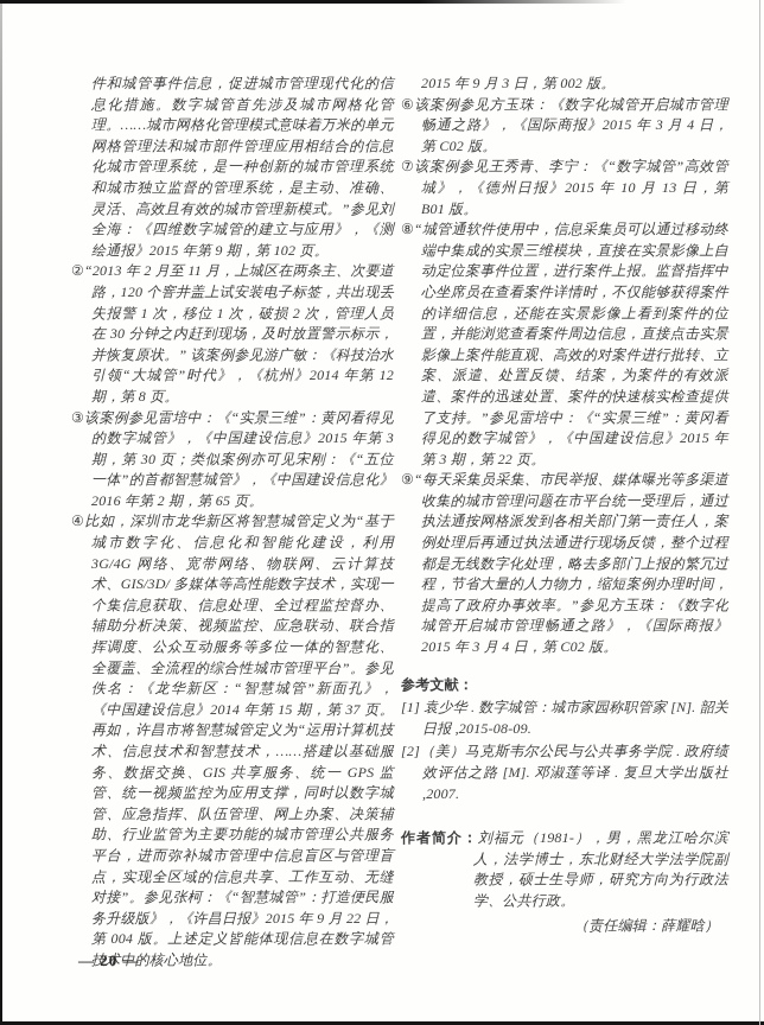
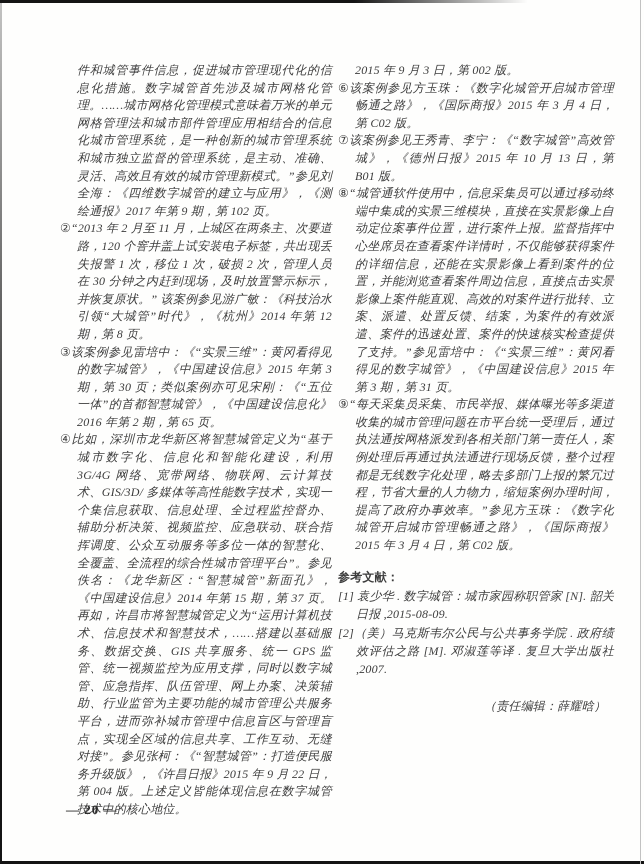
- 件和城管事件信息，促进城市管理现代化的信息化措施。数字城管首先涉及城市网格化管理。……城市网格化管理模式意味着万米的单元网格管理法和城市部件管理应用相结合的信息化城市管理系统，是一种创新的城市管理系统和城市独立监督的管理系统，是主动、准确、灵活、高效且有效的城市管理新模式。”参见刘全海：《四维数字城管的建立与应用》，《测绘通报》2015 年第 9 期，第 102 页。
+ 件和城管事件信息，促进城市管理现代化的信息化措施。数字城管首先涉及城市网格化管理。……城市网格化管理模式意味着万米的单元网格管理法和城市部件管理应用相结合的信息化城市管理系统，是一种创新的城市管理系统和城市独立监督的管理系统，是主动、准确、灵活、高效且有效的城市管理新模式。”参见刘全海：《四维数字城管的建立与应用》，《测绘通报》2017 年第 9 期，第 102 页。
  ②“2013 年 2 月至 11 月，上城区在两条主、次要道路，120 个窨井盖上试安装电子标签，共出现丢失报警 1 次，移位 1 次，破损 2 次，管理人员在 30 分钟之内赶到现场，及时放置警示标示，并恢复原状。” 该案例参见游广敏：《科技治水 引领“大城管”时代》，《杭州》2014 年第 12 期，第 8 页。
  ③该案例参见雷培中：《“实景三维”：黄冈看得见的数字城管》，《中国建设信息》2015 年第 3 期，第 30 页；类似案例亦可见宋刚：《“五位一体”的首都智慧城管》，《中国建设信息化》2016 年第 2 期，第 65 页。
  ④比如，深圳市龙华新区将智慧城管定义为“基于城市数字化、信息化和智能化建设，利用 3G/4G 网络、宽带网络、物联网、云计算技术、GIS/3D/ 多媒体等高性能数字技术，实现一个集信息获取、信息处理、全过程监控督办、辅助分析决策、视频监控、应急联动、联合指挥调度、公众互动服务等多位一体的智慧化、全覆盖、全流程的综合性城市管理平台”。参见佚名：《龙华新区：“智慧城管”新面孔》，《中国建设信息》2014 年第 15 期，第 37 页。再如，许昌市将智慧城管定义为“运用计算机技术、信息技术和智慧技术，……搭建以基础服务、数据交换、GIS 共享服务、统一 GPS 监管、统一视频监控为应用支撑，同时以数字城管、应急指挥、队伍管理、网上办案、决策辅助、行业监管为主要功能的城市管理公共服务平台，进而弥补城市管理中信息盲区与管理盲点，实现全区域的信息共享、工作互动、无缝对接”。参见张柯：《“智慧城管”：打造便民服务升级版》，《许昌日报》2015 年 9 月 22 日，第 004 版。上述定义皆能体现信息在数字城管技术中的核心地位。
  2015 年 9 月 3 日，第 002 版。
  ⑥该案例参见方玉珠：《数字化城管开启城市管理畅通之路》，《国际商报》2015 年 3 月 4 日，第 C02 版。
  ⑦该案例参见王秀青、李宁：《“数字城管”高效管城》，《德州日报》2015 年 10 月 13 日，第 B01 版。
- ⑧“城管通软件使用中，信息采集员可以通过移动终端中集成的实景三维模块，直接在实景影像上自动定位案事件位置，进行案件上报。监督指挥中心坐席员在查看案件详情时，不仅能够获得案件的详细信息，还能在实景影像上看到案件的位置，并能浏览查看案件周边信息，直接点击实景影像上案件能直观、高效的对案件进行批转、立案、派遣、处置反馈、结案，为案件的有效派遣、案件的迅速处置、案件的快速核实检查提供了支持。”参见雷培中：《“实景三维”：黄冈看得见的数字城管》，《中国建设信息》2015 年第 3 期，第 22 页。
+ ⑧“城管通软件使用中，信息采集员可以通过移动终端中集成的实景三维模块，直接在实景影像上自动定位案事件位置，进行案件上报。监督指挥中心坐席员在查看案件详情时，不仅能够获得案件的详细信息，还能在实景影像上看到案件的位置，并能浏览查看案件周边信息，直接点击实景影像上案件能直观、高效的对案件进行批转、立案、派遣、处置反馈、结案，为案件的有效派遣、案件的迅速处置、案件的快速核实检查提供了支持。”参见雷培中：《“实景三维”：黄冈看得见的数字城管》，《中国建设信息》2015 年第 3 期，第 31 页。
  ⑨“每天采集员采集、市民举报、媒体曝光等多渠道收集的城市管理问题在市平台统一受理后，通过执法通按网格派发到各相关部门第一责任人，案例处理后再通过执法通进行现场反馈，整个过程都是无线数字化处理，略去多部门上报的繁冗过程，节省大量的人力物力，缩短案例办理时间，提高了政府办事效率。”参见方玉珠：《数字化城管开启城市管理畅通之路》，《国际商报》2015 年 3 月 4 日，第 C02 版。
  参考文献：
  [1] 袁少华 . 数字城管：城市家园称职管家 [N]. 韶关日报 ,2015-08-09.
  [2]（美）马克斯韦尔公民与公共事务学院 . 政府绩效评估之路 [M]. 邓淑莲等译 . 复旦大学出版社 ,2007.
- 作者简介：刘福元（1981-），男，黑龙江哈尔滨人，法学博士，东北财经大学法学院副教授，硕士生导师，研究方向为行政法学、公共行政。
  （责任编辑：薛耀晗）
  — 20 —
